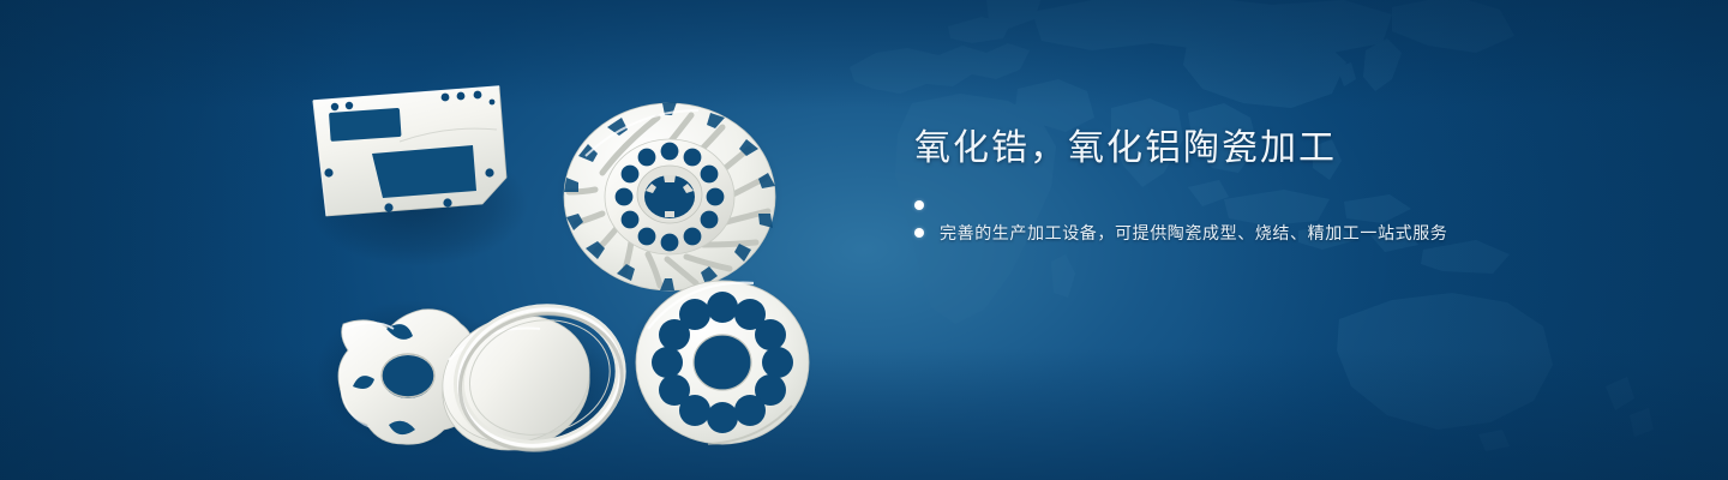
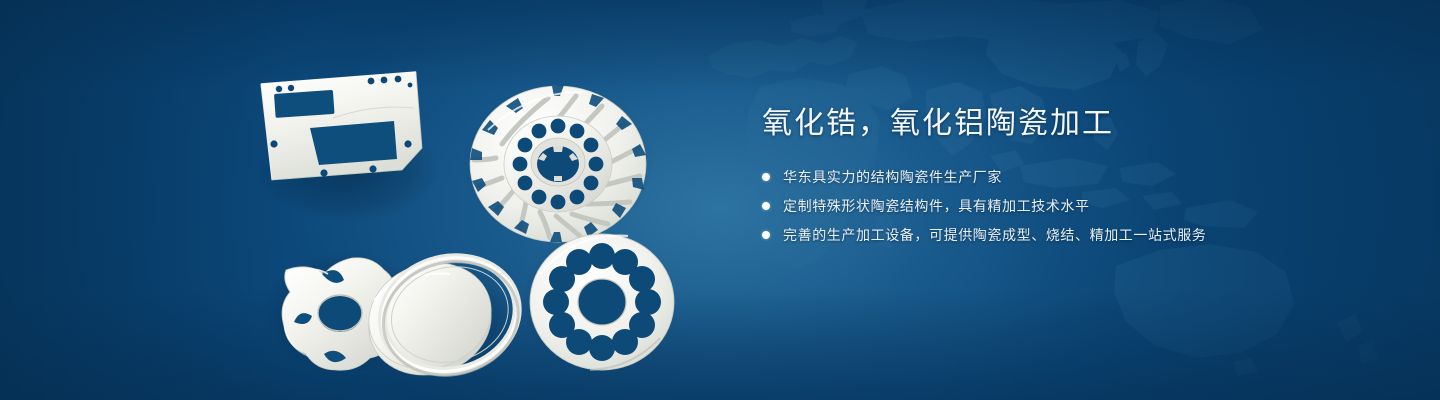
  氧化锆，氧化铝陶瓷加工
+ 华东具实力的结构陶瓷件生产厂家
+ 定制特殊形状陶瓷结构件，具有精加工技术水平
  完善的生产加工设备，可提供陶瓷成型、烧结、精加工一站式服务
